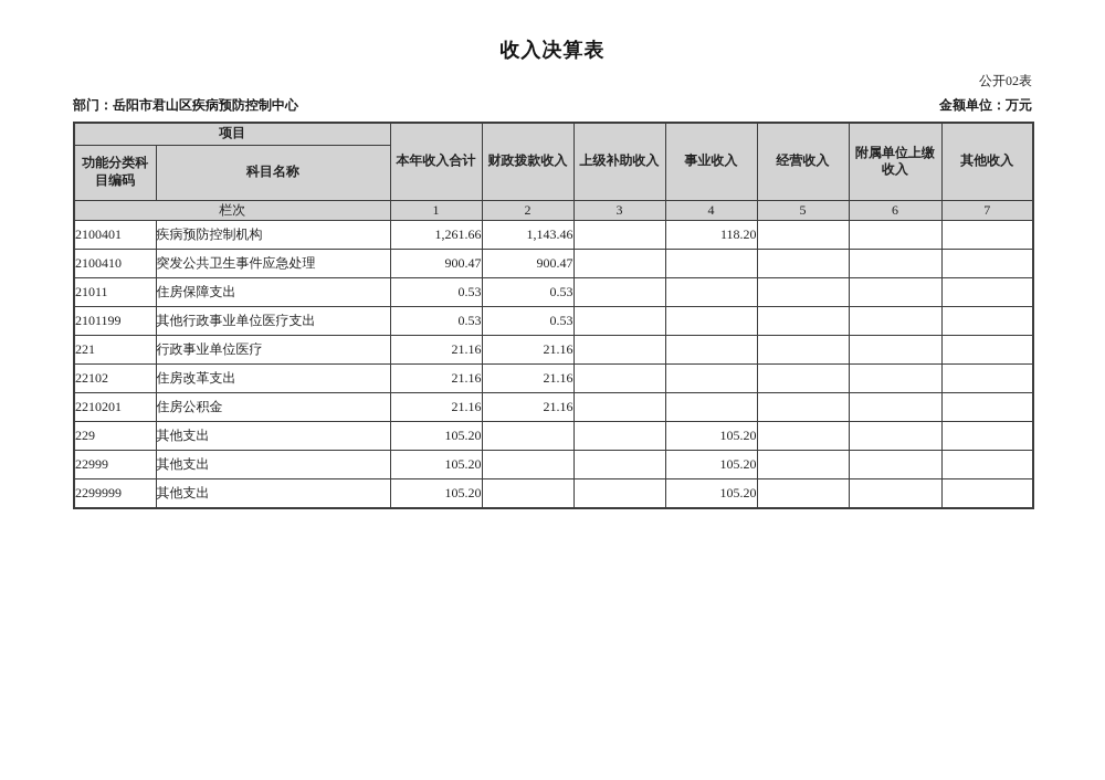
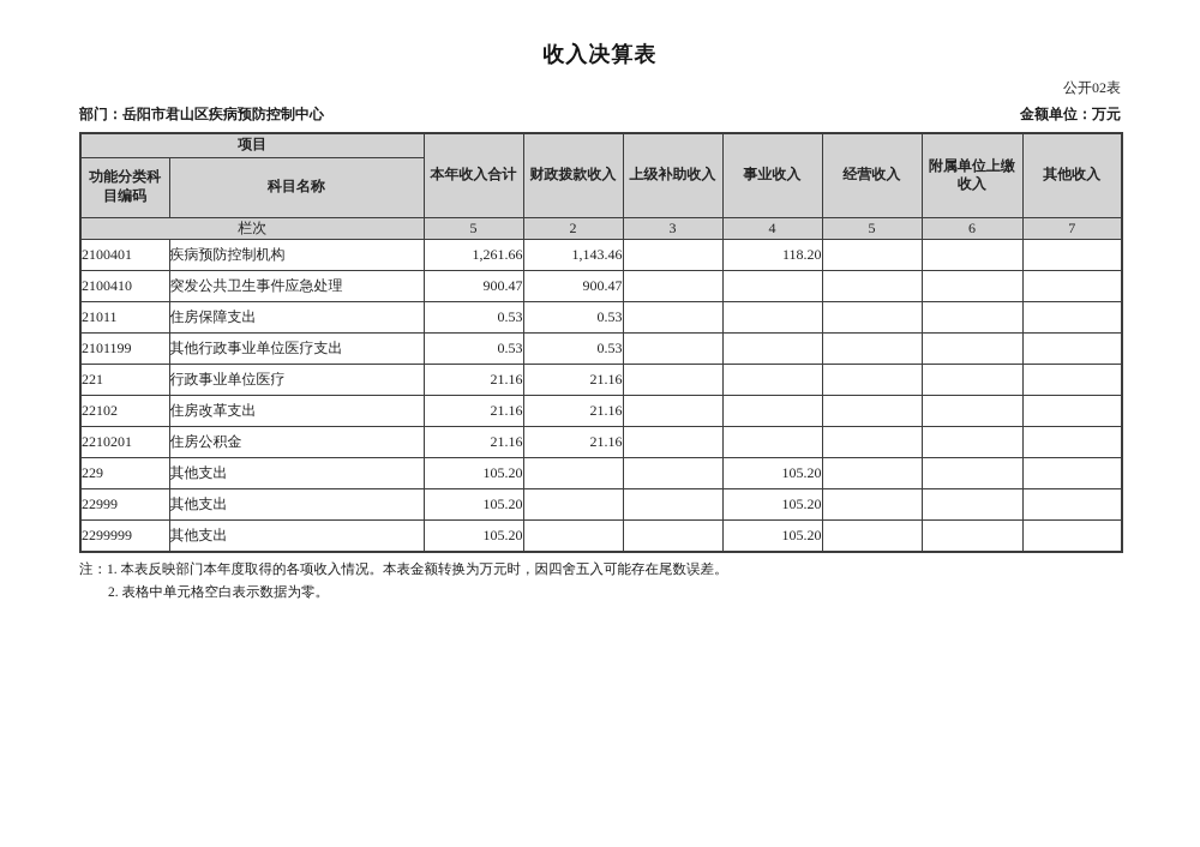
  收入决算表
  公开02表
  部门：岳阳市君山区疾病预防控制中心
  金额单位：万元
  项目	本年收入合计	财政拨款收入	上级补助收入	事业收入	经营收入	附属单位上缴收入	其他收入
  功能分类科目编码	科目名称
- 栏次	1	2	3	4	5	6	7
+ 栏次	5	2	3	4	5	6	7
  2100401	疾病预防控制机构	1,261.66	1,143.46		118.20
  2100410	突发公共卫生事件应急处理	900.47	900.47
  21011	住房保障支出	0.53	0.53
  2101199	其他行政事业单位医疗支出	0.53	0.53
  221	行政事业单位医疗	21.16	21.16
  22102	住房改革支出	21.16	21.16
  2210201	住房公积金	21.16	21.16
  229	其他支出	105.20			105.20
  22999	其他支出	105.20			105.20
  2299999	其他支出	105.20			105.20
+ 注：1. 本表反映部门本年度取得的各项收入情况。本表金额转换为万元时，因四舍五入可能存在尾数误差。
+ 2. 表格中单元格空白表示数据为零。
